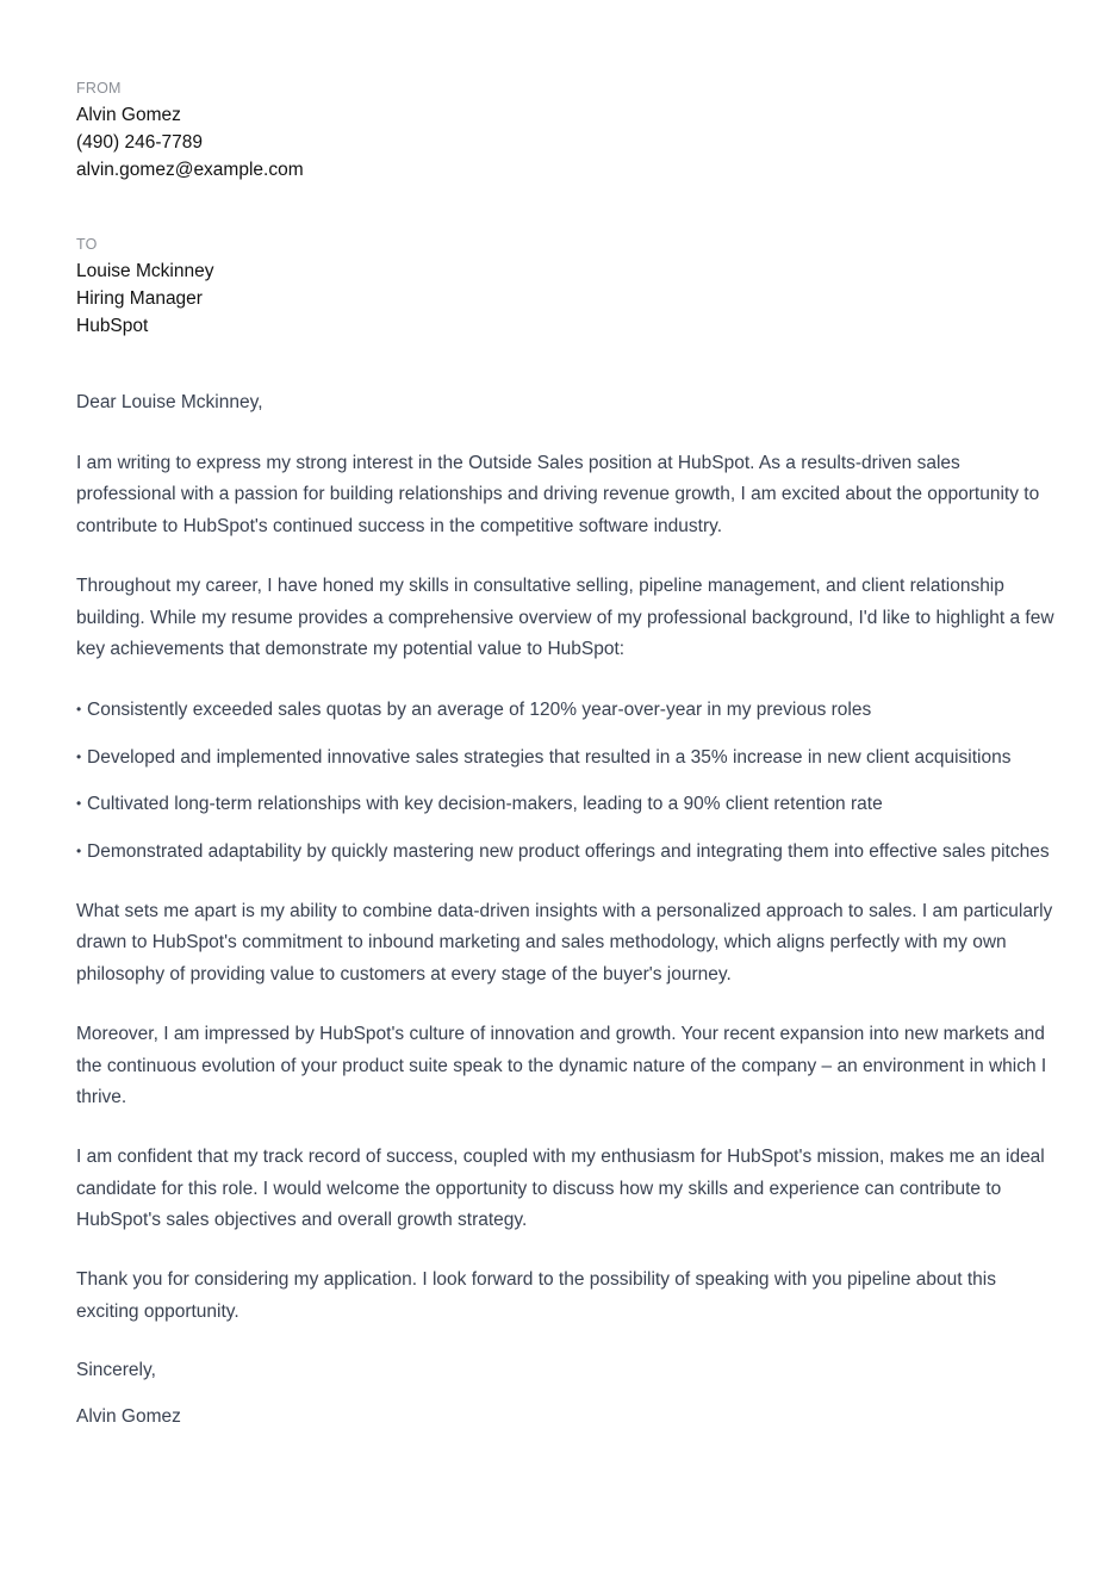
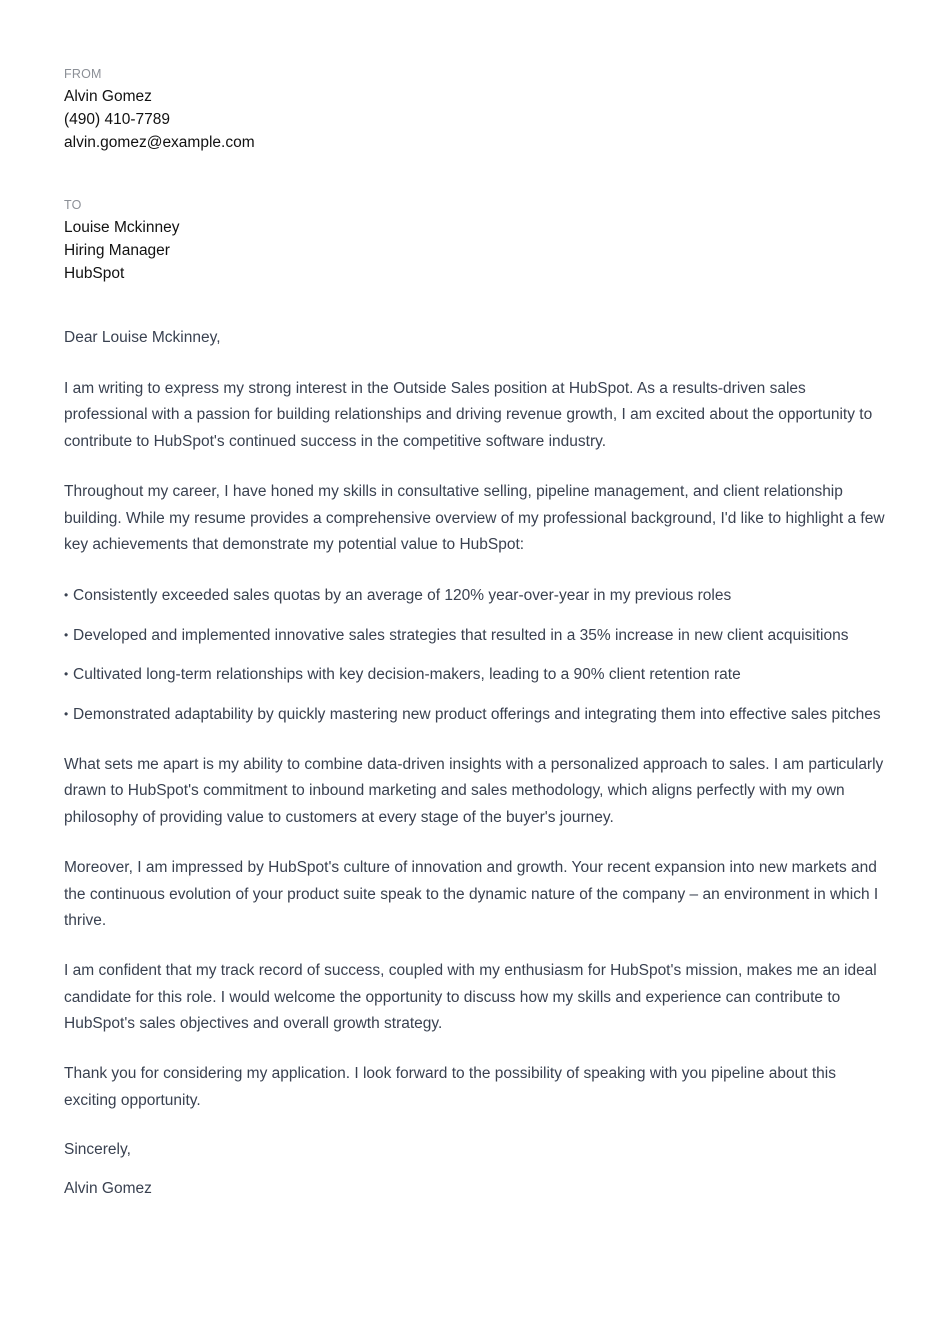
  FROM
  Alvin Gomez
- (490) 246-7789
+ (490) 410-7789
  alvin.gomez@example.com
  TO
  Louise Mckinney
  Hiring Manager
  HubSpot
  Dear Louise Mckinney,
  I am writing to express my strong interest in the Outside Sales position at HubSpot. As a results-driven sales professional with a passion for building relationships and driving revenue growth, I am excited about the opportunity to contribute to HubSpot's continued success in the competitive software industry.
  Throughout my career, I have honed my skills in consultative selling, pipeline management, and client relationship building. While my resume provides a comprehensive overview of my professional background, I'd like to highlight a few key achievements that demonstrate my potential value to HubSpot:
  • Consistently exceeded sales quotas by an average of 120% year-over-year in my previous roles
  • Developed and implemented innovative sales strategies that resulted in a 35% increase in new client acquisitions
  • Cultivated long-term relationships with key decision-makers, leading to a 90% client retention rate
  • Demonstrated adaptability by quickly mastering new product offerings and integrating them into effective sales pitches
  What sets me apart is my ability to combine data-driven insights with a personalized approach to sales. I am particularly drawn to HubSpot's commitment to inbound marketing and sales methodology, which aligns perfectly with my own philosophy of providing value to customers at every stage of the buyer's journey.
  Moreover, I am impressed by HubSpot's culture of innovation and growth. Your recent expansion into new markets and the continuous evolution of your product suite speak to the dynamic nature of the company – an environment in which I thrive.
  I am confident that my track record of success, coupled with my enthusiasm for HubSpot's mission, makes me an ideal candidate for this role. I would welcome the opportunity to discuss how my skills and experience can contribute to HubSpot's sales objectives and overall growth strategy.
  Thank you for considering my application. I look forward to the possibility of speaking with you pipeline about this exciting opportunity.
  Sincerely,
  Alvin Gomez
